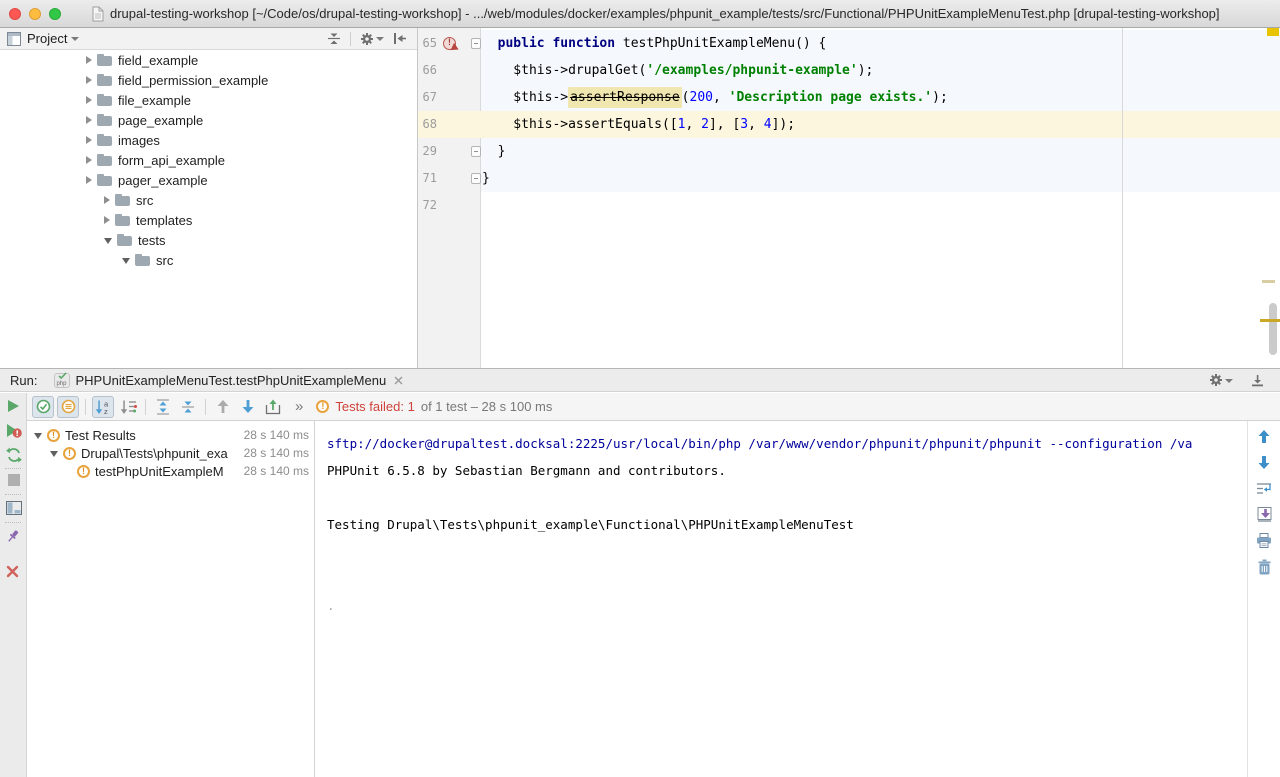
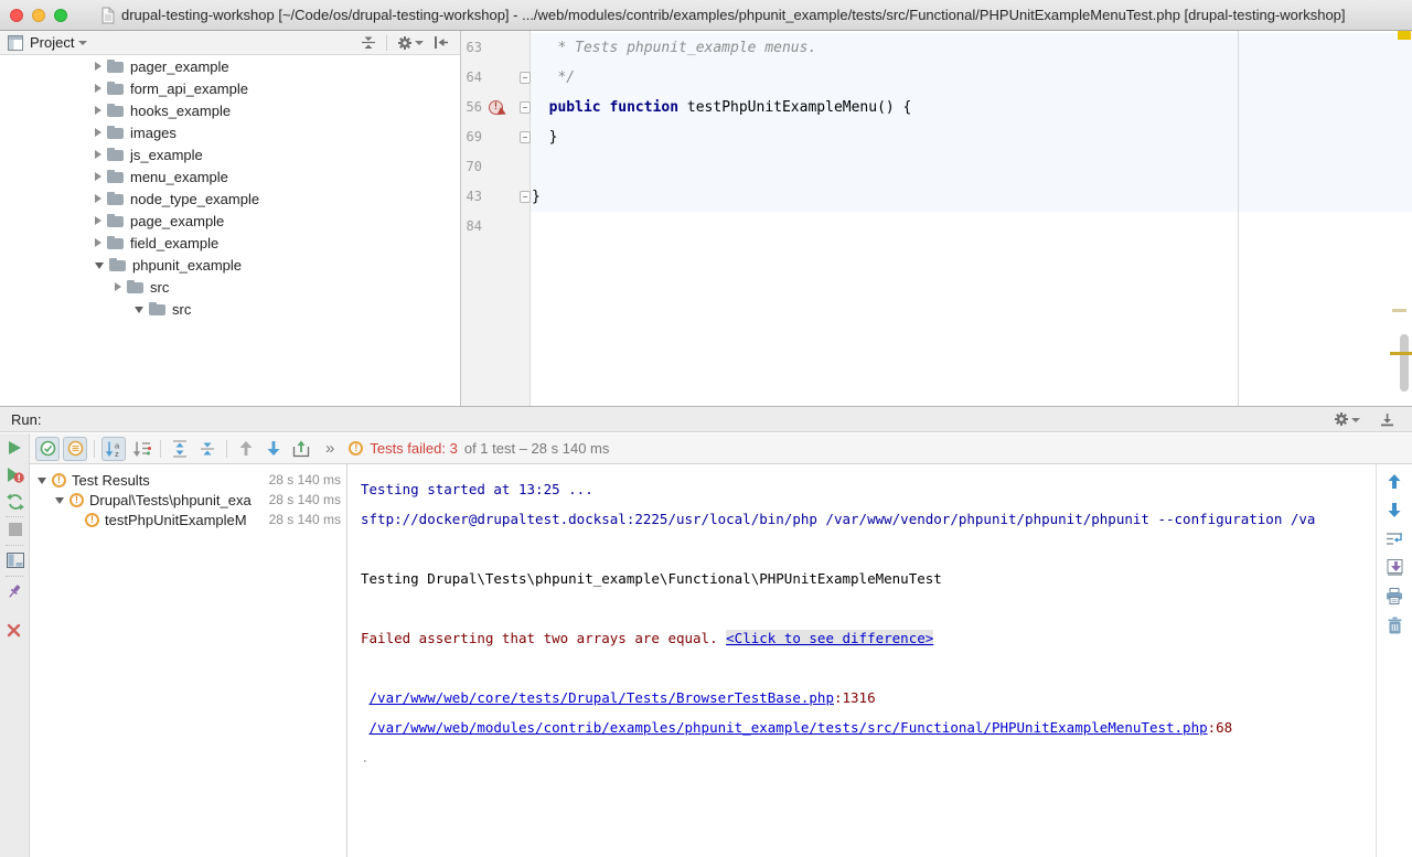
- drupal-testing-workshop [~/Code/os/drupal-testing-workshop] - .../web/modules/docker/examples/phpunit_example/tests/src/Functional/PHPUnitExampleMenuTest.php [drupal-testing-workshop]
+ drupal-testing-workshop [~/Code/os/drupal-testing-workshop] - .../web/modules/contrib/examples/phpunit_example/tests/src/Functional/PHPUnitExampleMenuTest.php [drupal-testing-workshop]
  Project
- field_example
+ pager_example
- field_permission_example
- file_example
- page_example
+ form_api_example
+ hooks_example
  images
+ js_example
+ menu_example
+ node_type_example
- form_api_example
+ page_example
- pager_example
+ field_example
+ phpunit_example
  src
- templates
- tests
  src
+ 63
+ * Tests phpunit_example menus.
+ 64
+ */
- 65
+ 56
  public function testPhpUnitExampleMenu() {
- 66
- $this->drupalGet('/examples/phpunit-example');
- 67
- $this-> assertResponse (200, 'Description page exists.');
- 68
- $this->assertEquals([1, 2], [3, 4]);
- 29
+ 69
  }
+ 70
- 71
+ 43
  }
- 72
+ 84
  Run:
- PHPUnitExampleMenuTest.testPhpUnitExampleMenu
  a
  z
- Tests failed: 1
+ Tests failed: 3
- of 1 test – 28 s 100 ms
+ of 1 test – 28 s 140 ms
  Test Results
  28 s 140 ms
  Drupal\Tests\phpunit_exa
  28 s 140 ms
  testPhpUnitExampleM
  28 s 140 ms
+ Testing started at 13:25 ...
  sftp://docker@drupaltest.docksal:2225/usr/local/bin/php /var/www/vendor/phpunit/phpunit/phpunit --configuration /va
- PHPUnit 6.5.8 by Sebastian Bergmann and contributors.
  Testing Drupal\Tests\phpunit_example\Functional\PHPUnitExampleMenuTest
+ Failed asserting that two arrays are equal. <Click to see difference>
+ /var/www/web/core/tests/Drupal/Tests/BrowserTestBase.php:1316
+ /var/www/web/modules/contrib/examples/phpunit_example/tests/src/Functional/PHPUnitExampleMenuTest.php:68
  .
